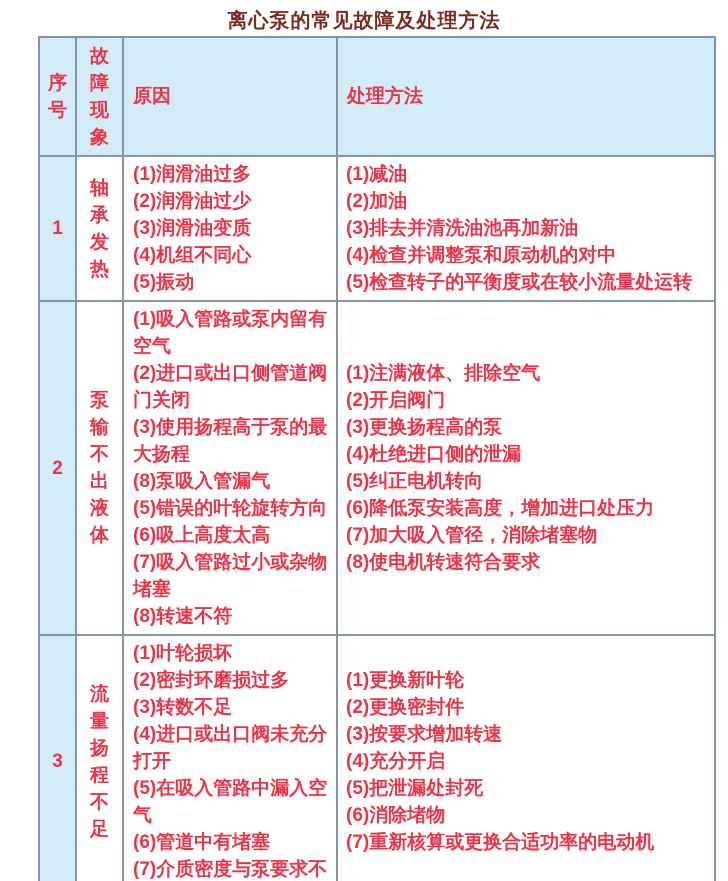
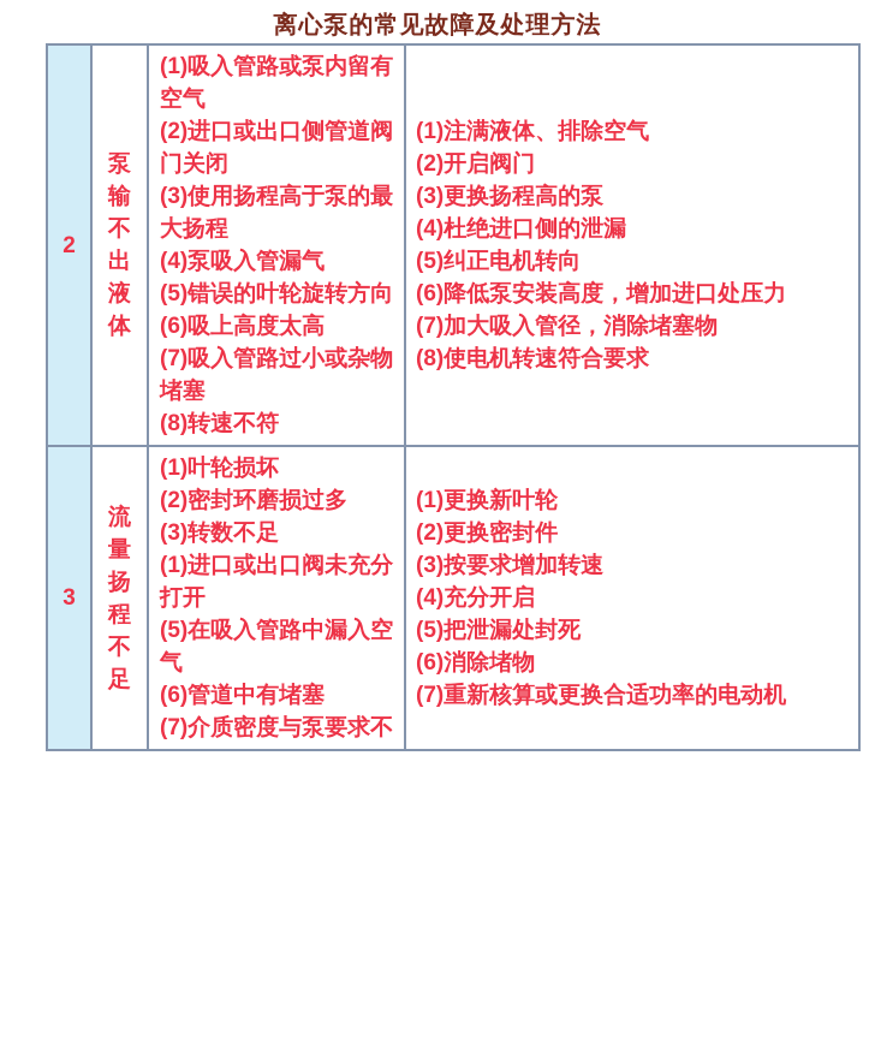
  离心泵的常见故障及处理方法
- 序号	故障现象	原因	处理方法
- 1	轴承发热	(1)润滑油过多(2)润滑油过少(3)润滑油变质(4)机组不同心(5)振动	(1)减油(2)加油(3)排去并清洗油池再加新油(4)检查并调整泵和原动机的对中(5)检查转子的平衡度或在较小流量处运转
- 2	泵输不出液体	(1)吸入管路或泵内留有空气(2)进口或出口侧管道阀门关闭(3)使用扬程高于泵的最大扬程(8)泵吸入管漏气(5)错误的叶轮旋转方向(6)吸上高度太高(7)吸入管路过小或杂物堵塞(8)转速不符	(1)注满液体、排除空气(2)开启阀门(3)更换扬程高的泵(4)杜绝进口侧的泄漏(5)纠正电机转向(6)降低泵安装高度，增加进口处压力(7)加大吸入管径，消除堵塞物(8)使电机转速符合要求
+ 2	泵输不出液体	(1)吸入管路或泵内留有空气(2)进口或出口侧管道阀门关闭(3)使用扬程高于泵的最大扬程(4)泵吸入管漏气(5)错误的叶轮旋转方向(6)吸上高度太高(7)吸入管路过小或杂物堵塞(8)转速不符	(1)注满液体、排除空气(2)开启阀门(3)更换扬程高的泵(4)杜绝进口侧的泄漏(5)纠正电机转向(6)降低泵安装高度，增加进口处压力(7)加大吸入管径，消除堵塞物(8)使电机转速符合要求
- 3	流量扬程不足	(1)叶轮损坏(2)密封环磨损过多(3)转数不足(4)进口或出口阀未充分打开(5)在吸入管路中漏入空气(6)管道中有堵塞(7)介质密度与泵要求不	(1)更换新叶轮(2)更换密封件(3)按要求增加转速(4)充分开启(5)把泄漏处封死(6)消除堵物(7)重新核算或更换合适功率的电动机
+ 3	流量扬程不足	(1)叶轮损坏(2)密封环磨损过多(3)转数不足(1)进口或出口阀未充分打开(5)在吸入管路中漏入空气(6)管道中有堵塞(7)介质密度与泵要求不	(1)更换新叶轮(2)更换密封件(3)按要求增加转速(4)充分开启(5)把泄漏处封死(6)消除堵物(7)重新核算或更换合适功率的电动机
